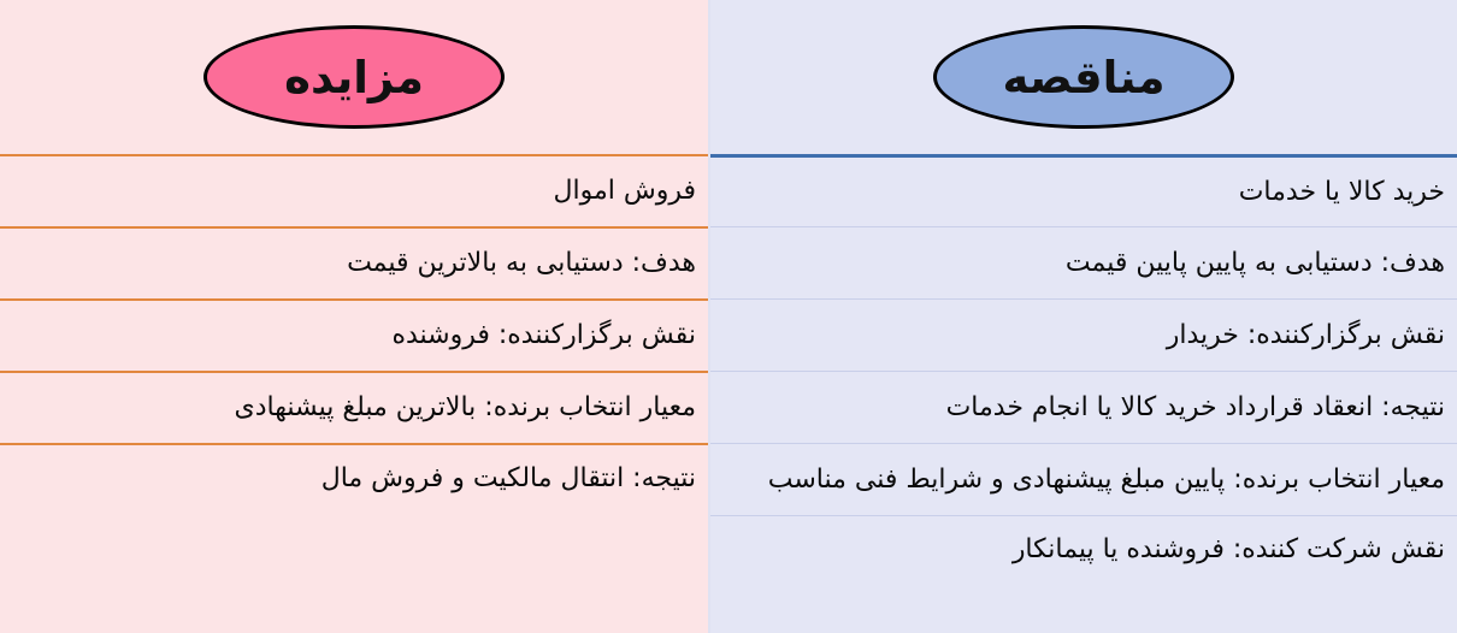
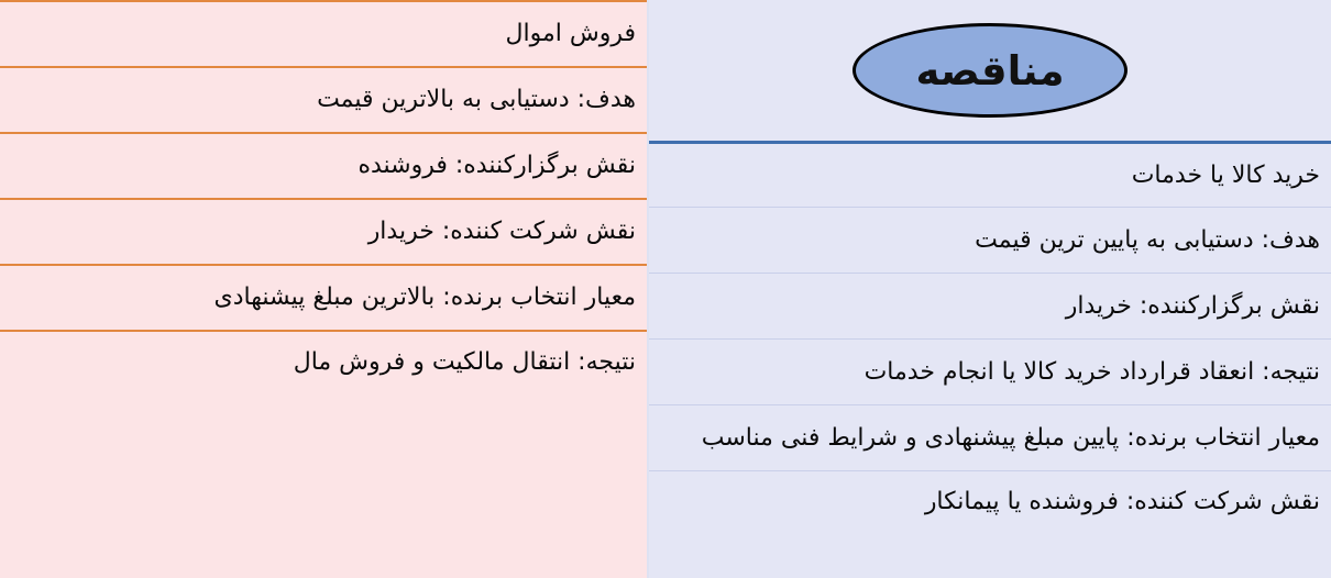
- مزایده
  فروش اموال
  هدف: دستیابی به بالاترین قیمت
  نقش برگزارکننده: فروشنده
+ نقش شرکت کننده: خریدار
  معیار انتخاب برنده: بالاترین مبلغ پیشنهادی
  نتیجه: انتقال مالکیت و فروش مال
  مناقصه
  خرید کالا یا خدمات
- هدف: دستیابی به پایین پایین قیمت
+ هدف: دستیابی به پایین ترین قیمت
  نقش برگزارکننده: خریدار
  نتیجه: انعقاد قرارداد خرید کالا یا انجام خدمات
  معیار انتخاب برنده: پایین مبلغ پیشنهادی و شرایط فنی مناسب
  نقش شرکت کننده: فروشنده یا پیمانکار
